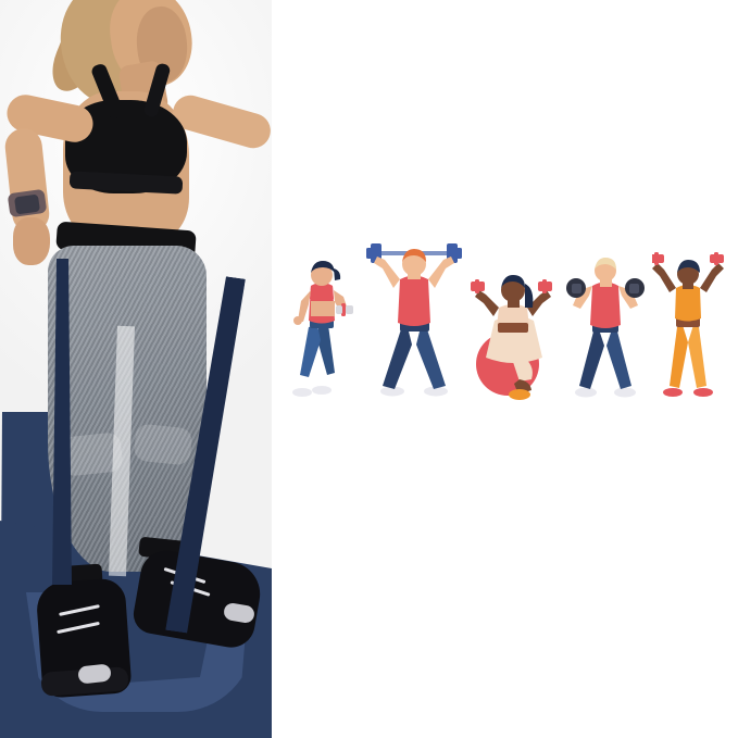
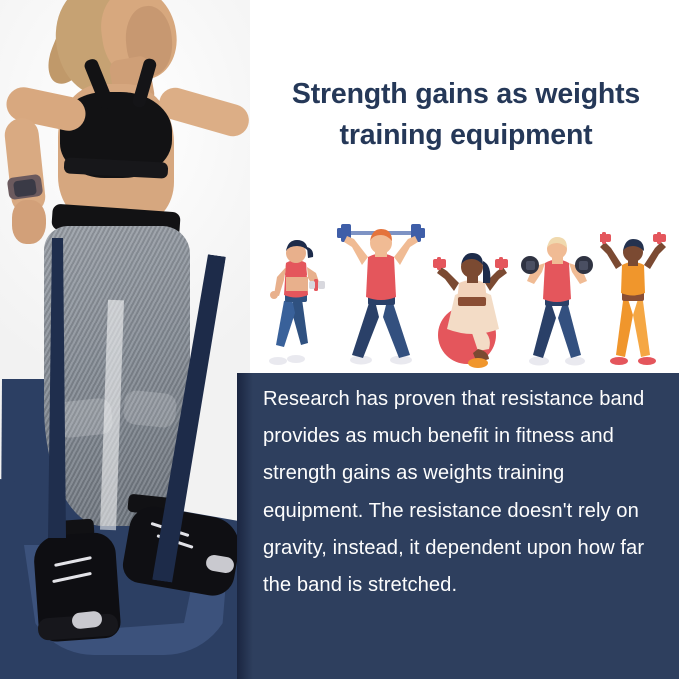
+ Strength gains as weights training equipment
+ Research has proven that resistance band provides as much benefit in fitness and strength gains as weights training equipment. The resistance doesn't rely on gravity, instead, it dependent upon how far the band is stretched.
